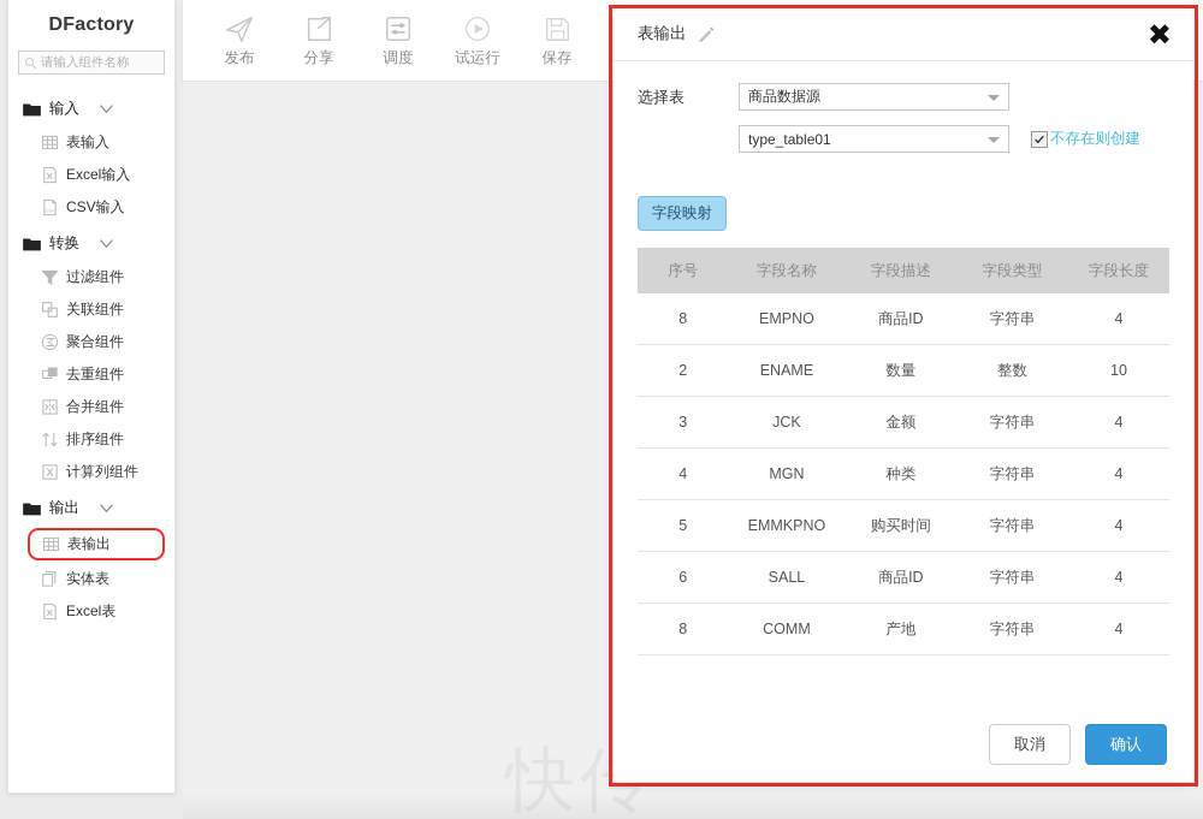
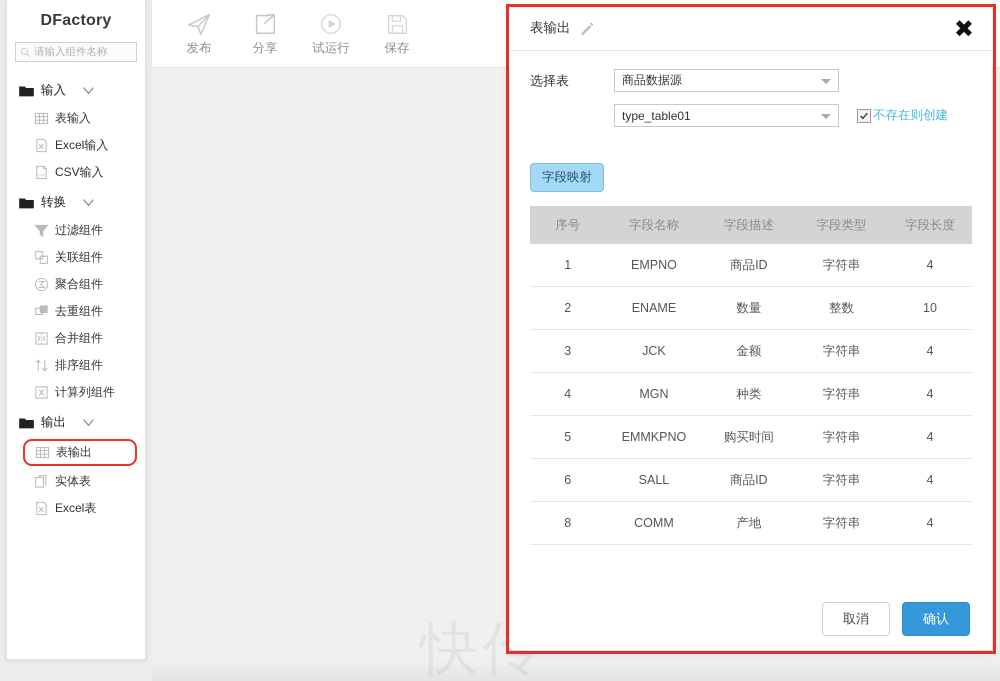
  DFactory
  请输入组件名称
  输入
  表输入
  Excel输入
  CSV输入
  转换
  过滤组件
  关联组件
  聚合组件
  去重组件
  合并组件
  排序组件
  计算列组件
  输出
  表输出
  实体表
  Excel表
  发布
  分享
- 调度
  试运行
  保存
  表输出
  ✖
  选择表
  商品数据源
  type_table01
  不存在则创建
  字段映射
  序号	字段名称	字段描述	字段类型	字段长度
- 8	EMPNO	商品ID	字符串	4
+ 1	EMPNO	商品ID	字符串	4
  2	ENAME	数量	整数	10
  3	JCK	金额	字符串	4
  4	MGN	种类	字符串	4
  5	EMMKPNO	购买时间	字符串	4
  6	SALL	商品ID	字符串	4
  8	COMM	产地	字符串	4
  取消
  确认
